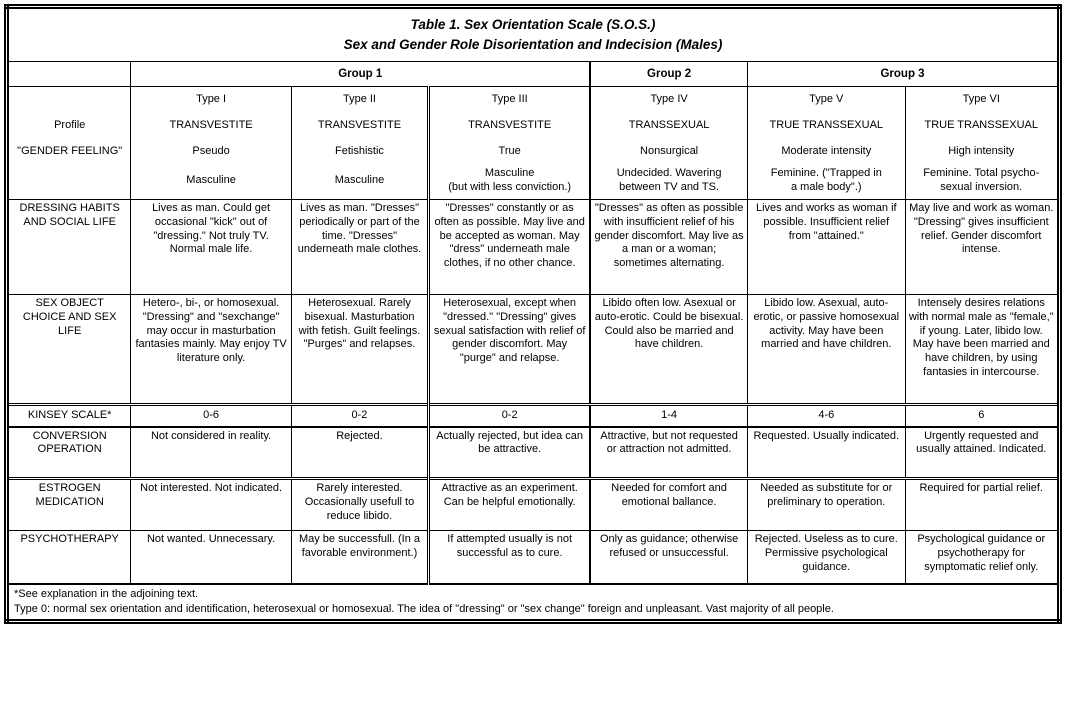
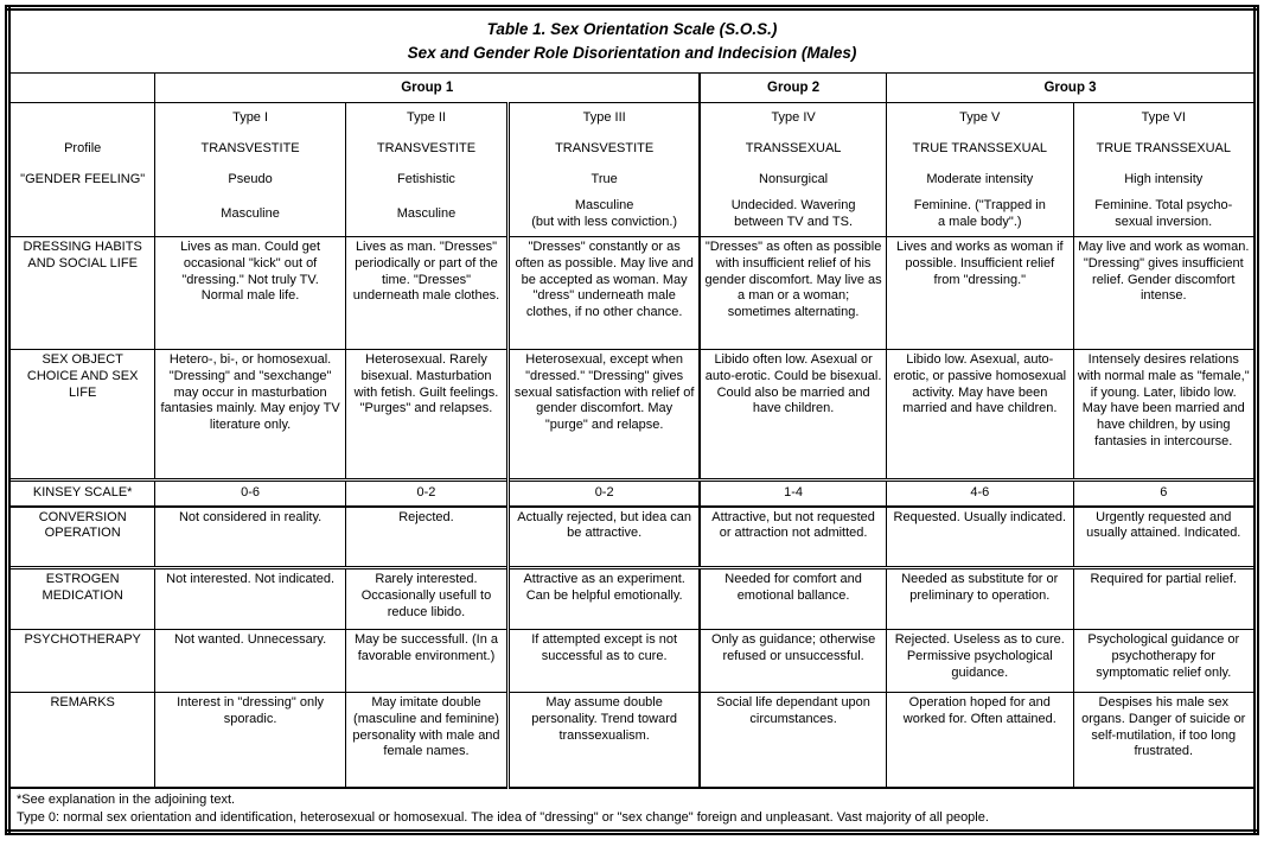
  Table 1. Sex Orientation Scale (S.O.S.) Sex and Gender Role Disorientation and Indecision (Males)
  	Group 1	Group 2	Group 3
  Profile "GENDER FEELING"	Type I TRANSVESTITE Pseudo Masculine	Type II TRANSVESTITE Fetishistic Masculine	Type III TRANSVESTITE True Masculine (but with less conviction.)	Type IV TRANSSEXUAL Nonsurgical Undecided. Wavering between TV and TS.	Type V TRUE TRANSSEXUAL Moderate intensity Feminine. ("Trapped in a male body".)	Type VI TRUE TRANSSEXUAL High intensity Feminine. Total psycho- sexual inversion.
- DRESSING HABITS AND SOCIAL LIFE	Lives as man. Could get occasional "kick" out of "dressing." Not truly TV. Normal male life.	Lives as man. "Dresses" periodically or part of the time. "Dresses" underneath male clothes.	"Dresses" constantly or as often as possible. May live and be accepted as woman. May "dress" underneath male clothes, if no other chance.	"Dresses" as often as possible with insufficient relief of his gender discomfort. May live as a man or a woman; sometimes alternating.	Lives and works as woman if possible. Insufficient relief from "attained."	May live and work as woman. "Dressing" gives insufficient relief. Gender discomfort intense.
+ DRESSING HABITS AND SOCIAL LIFE	Lives as man. Could get occasional "kick" out of "dressing." Not truly TV. Normal male life.	Lives as man. "Dresses" periodically or part of the time. "Dresses" underneath male clothes.	"Dresses" constantly or as often as possible. May live and be accepted as woman. May "dress" underneath male clothes, if no other chance.	"Dresses" as often as possible with insufficient relief of his gender discomfort. May live as a man or a woman; sometimes alternating.	Lives and works as woman if possible. Insufficient relief from "dressing."	May live and work as woman. "Dressing" gives insufficient relief. Gender discomfort intense.
  SEX OBJECT CHOICE AND SEX LIFE	Hetero-, bi-, or homosexual. "Dressing" and "sexchange" may occur in masturbation fantasies mainly. May enjoy TV literature only.	Heterosexual. Rarely bisexual. Masturbation with fetish. Guilt feelings. "Purges" and relapses.	Heterosexual, except when "dressed." "Dressing" gives sexual satisfaction with relief of gender discomfort. May "purge" and relapse.	Libido often low. Asexual or auto-erotic. Could be bisexual. Could also be married and have children.	Libido low. Asexual, auto-erotic, or passive homosexual activity. May have been married and have children.	Intensely desires relations with normal male as "female," if young. Later, libido low. May have been married and have children, by using fantasies in intercourse.
  KINSEY SCALE*	0-6	0-2	0-2	1-4	4-6	6
  CONVERSION OPERATION	Not considered in reality.	Rejected.	Actually rejected, but idea can be attractive.	Attractive, but not requested or attraction not admitted.	Requested. Usually indicated.	Urgently requested and usually attained. Indicated.
  ESTROGEN MEDICATION	Not interested. Not indicated.	Rarely interested. Occasionally usefull to reduce libido.	Attractive as an experiment. Can be helpful emotionally.	Needed for comfort and emotional ballance.	Needed as substitute for or preliminary to operation.	Required for partial relief.
- PSYCHOTHERAPY	Not wanted. Unnecessary.	May be successfull. (In a favorable environment.)	If attempted usually is not successful as to cure.	Only as guidance; otherwise refused or unsuccessful.	Rejected. Useless as to cure. Permissive psychological guidance.	Psychological guidance or psychotherapy for symptomatic relief only.
+ PSYCHOTHERAPY	Not wanted. Unnecessary.	May be successfull. (In a favorable environment.)	If attempted except is not successful as to cure.	Only as guidance; otherwise refused or unsuccessful.	Rejected. Useless as to cure. Permissive psychological guidance.	Psychological guidance or psychotherapy for symptomatic relief only.
+ REMARKS	Interest in "dressing" only sporadic.	May imitate double (masculine and feminine) personality with male and female names.	May assume double personality. Trend toward transsexualism.	Social life dependant upon circumstances.	Operation hoped for and worked for. Often attained.	Despises his male sex organs. Danger of suicide or self-mutilation, if too long frustrated.
  *See explanation in the adjoining text. Type 0: normal sex orientation and identification, heterosexual or homosexual. The idea of "dressing" or "sex change" foreign and unpleasant. Vast majority of all people.
